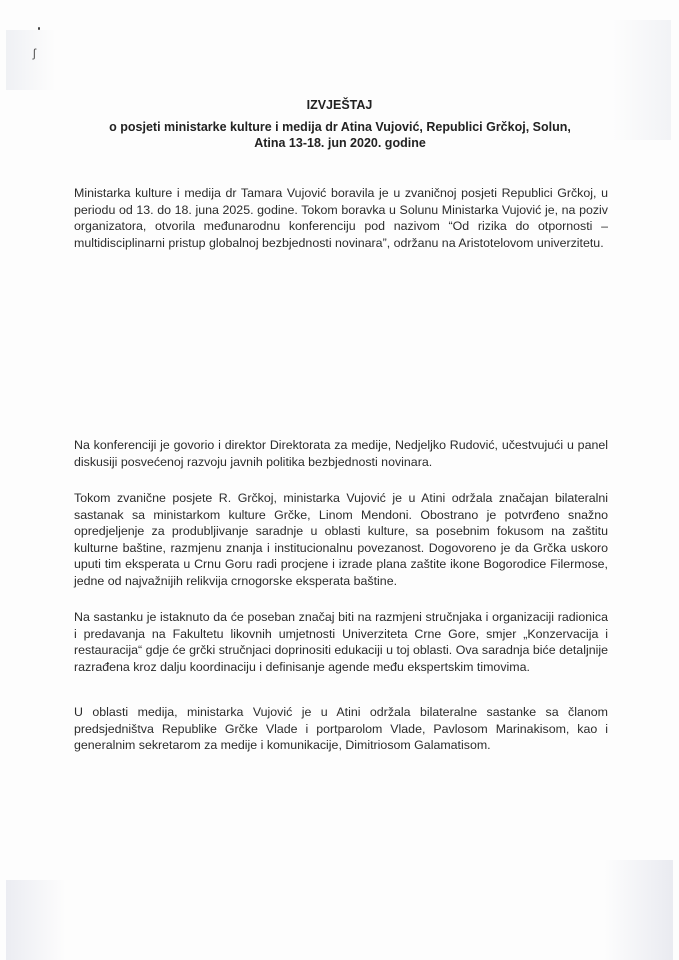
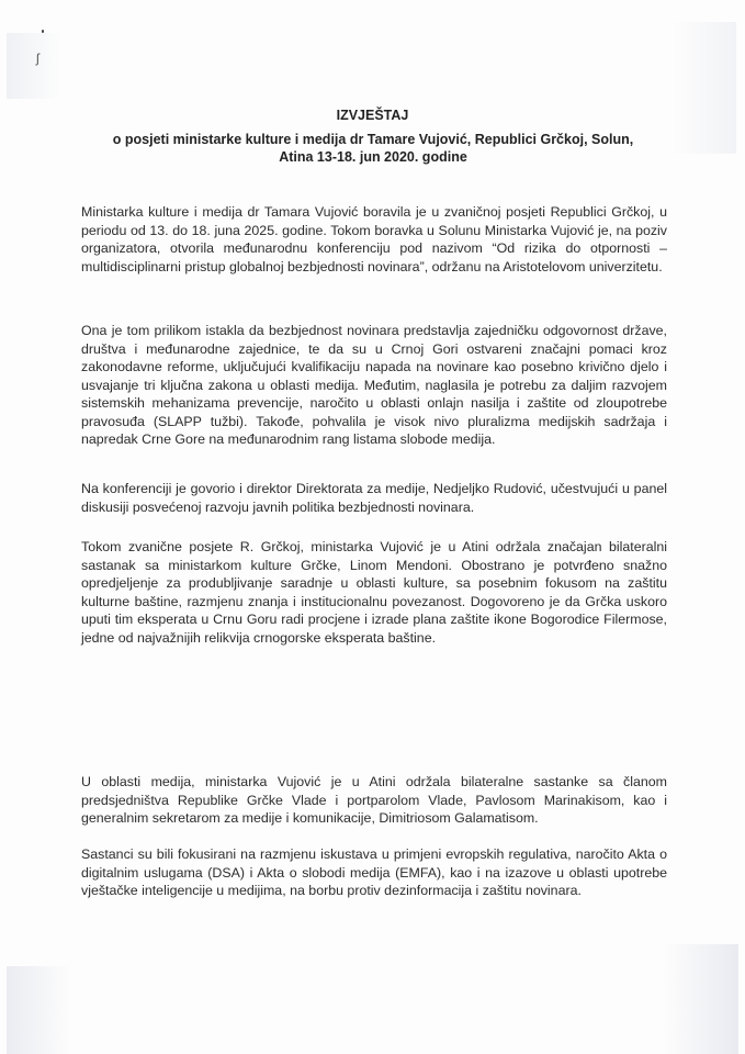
  ʃ
  IZVJEŠTAJ
- o posjeti ministarke kulture i medija dr Atina Vujović, Republici Grčkoj, Solun,
+ o posjeti ministarke kulture i medija dr Tamare Vujović, Republici Grčkoj, Solun,
  Atina 13-18. jun 2020. godine
  Ministarka kulture i medija dr Tamara Vujović boravila je u zvaničnoj posjeti Republici Grčkoj, u periodu od 13. do 18. juna 2025. godine. Tokom boravka u Solunu Ministarka Vujović je, na poziv organizatora, otvorila međunarodnu konferenciju pod nazivom “Od rizika do otpornosti – multidisciplinarni pristup globalnoj bezbjednosti novinara”, održanu na Aristotelovom univerzitetu.
+ Ona je tom prilikom istakla da bezbjednost novinara predstavlja zajedničku odgovornost države, društva i međunarodne zajednice, te da su u Crnoj Gori ostvareni značajni pomaci kroz zakonodavne reforme, uključujući kvalifikaciju napada na novinare kao posebno krivično djelo i usvajanje tri ključna zakona u oblasti medija. Međutim, naglasila je potrebu za daljim razvojem sistemskih mehanizama prevencije, naročito u oblasti onlajn nasilja i zaštite od zloupotrebe pravosuđa (SLAPP tužbi). Takođe, pohvalila je visok nivo pluralizma medijskih sadržaja i napredak Crne Gore na međunarodnim rang listama slobode medija.
  Na konferenciji je govorio i direktor Direktorata za medije, Nedjeljko Rudović, učestvujući u panel diskusiji posvećenoj razvoju javnih politika bezbjednosti novinara.
  Tokom zvanične posjete R. Grčkoj, ministarka Vujović je u Atini održala značajan bilateralni sastanak sa ministarkom kulture Grčke, Linom Mendoni. Obostrano je potvrđeno snažno opredjeljenje za produbljivanje saradnje u oblasti kulture, sa posebnim fokusom na zaštitu kulturne baštine, razmjenu znanja i institucionalnu povezanost. Dogovoreno je da Grčka uskoro uputi tim eksperata u Crnu Goru radi procjene i izrade plana zaštite ikone Bogorodice Filermose, jedne od najvažnijih relikvija crnogorske eksperata baštine.
- Na sastanku je istaknuto da će poseban značaj biti na razmjeni stručnjaka i organizaciji radionica i predavanja na Fakultetu likovnih umjetnosti Univerziteta Crne Gore, smjer „Konzervacija i restauracija“ gdje će grčki stručnjaci doprinositi edukaciji u toj oblasti. Ova saradnja biće detaljnije razrađena kroz dalju koordinaciju i definisanje agende među ekspertskim timovima.
  U oblasti medija, ministarka Vujović je u Atini održala bilateralne sastanke sa članom predsjedništva Republike Grčke Vlade i portparolom Vlade, Pavlosom Marinakisom, kao i generalnim sekretarom za medije i komunikacije, Dimitriosom Galamatisom.
+ Sastanci su bili fokusirani na razmjenu iskustava u primjeni evropskih regulativa, naročito Akta o digitalnim uslugama (DSA) i Akta o slobodi medija (EMFA), kao i na izazove u oblasti upotrebe vještačke inteligencije u medijima, na borbu protiv dezinformacija i zaštitu novinara.
